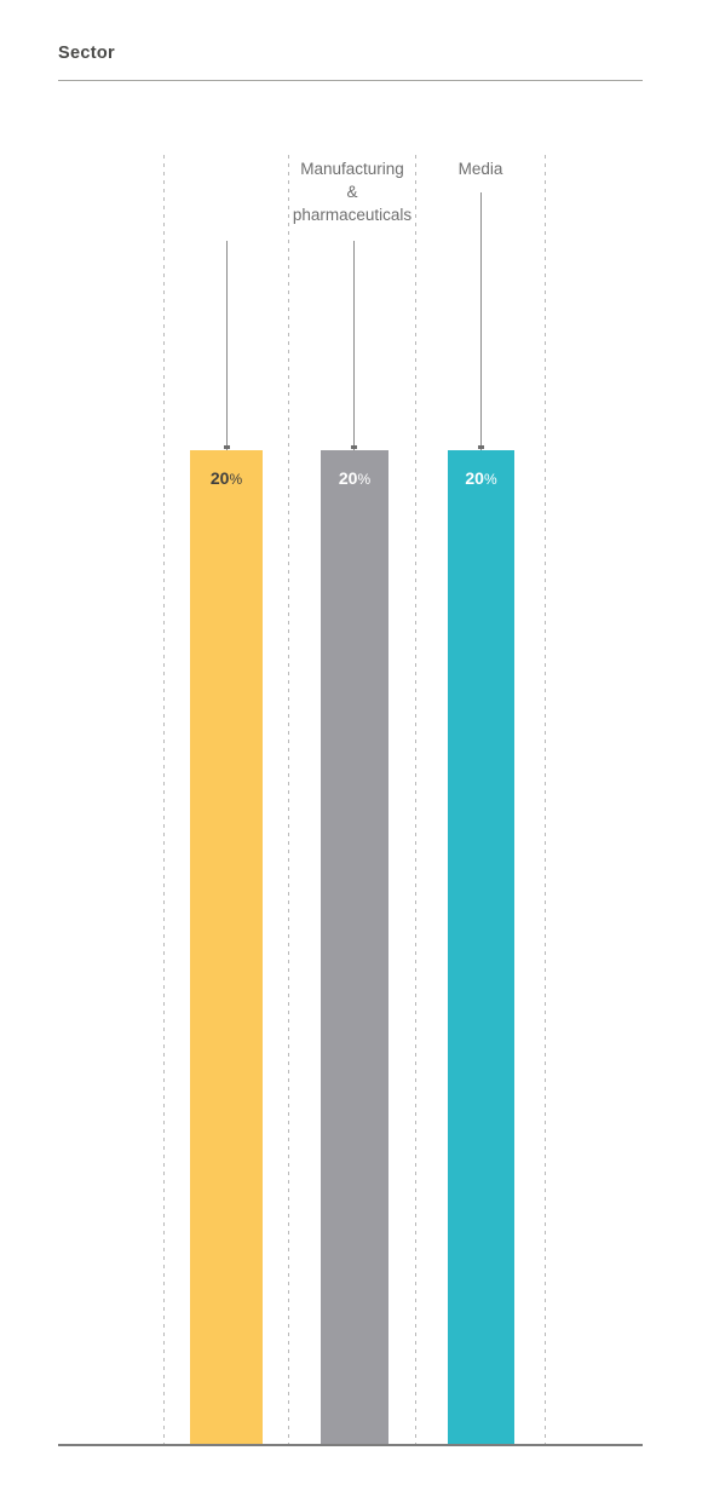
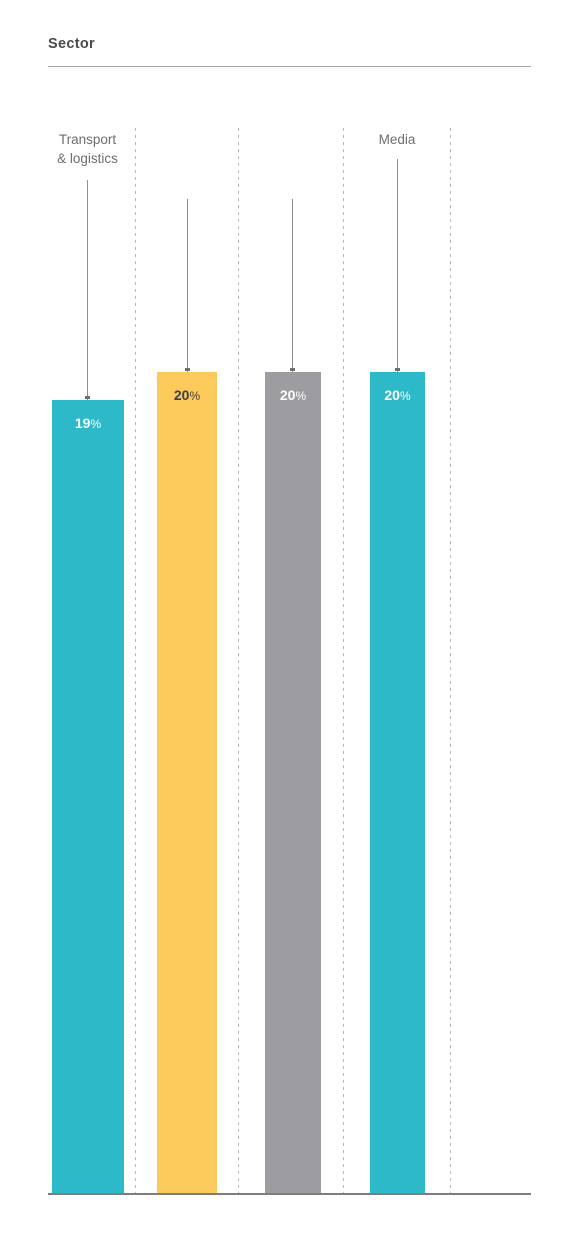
  Sector
+ Transport
+ & logistics
+ 19%
  20%
- Manufacturing
- &
- pharmaceuticals
  20%
  Media
  20%
